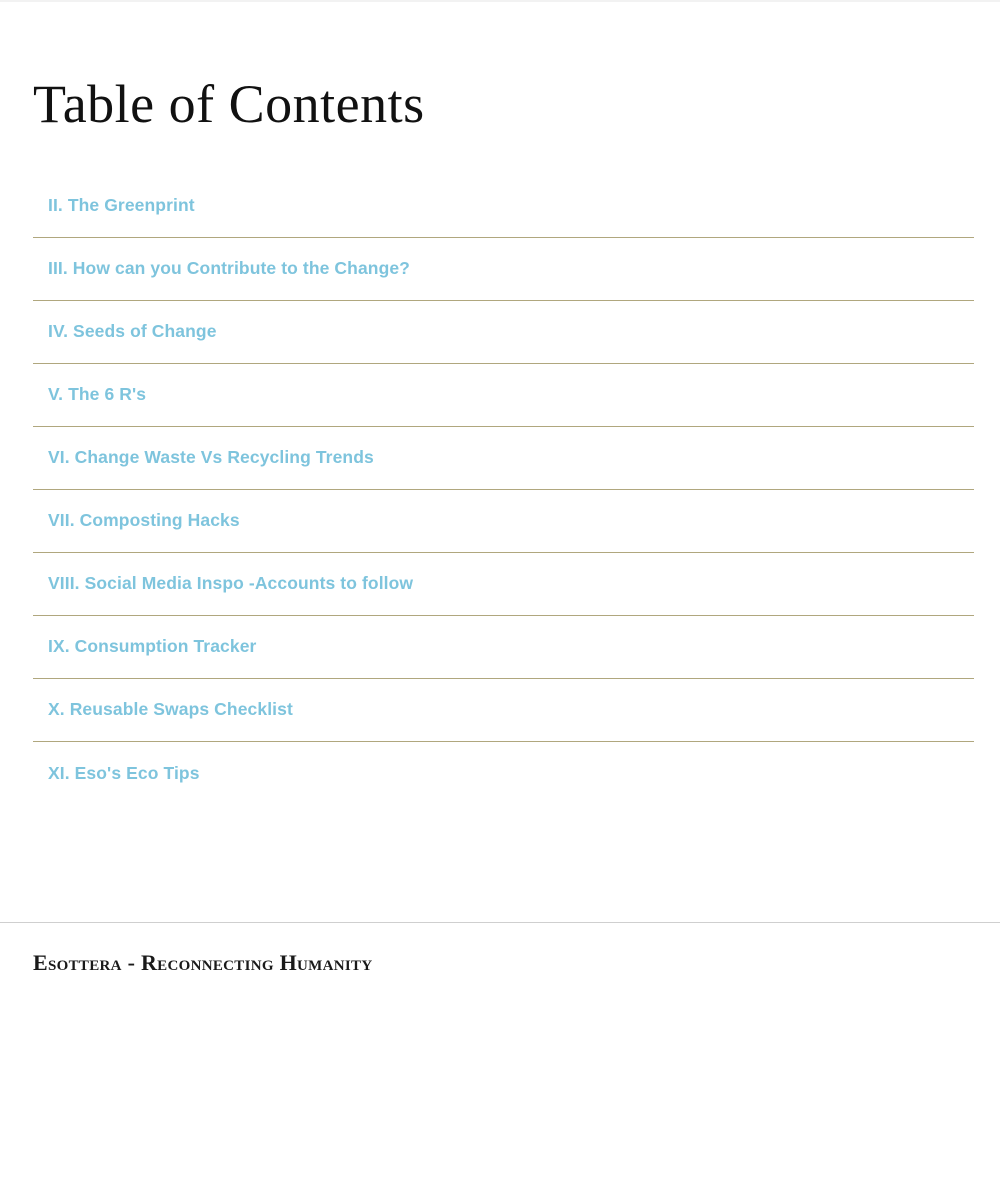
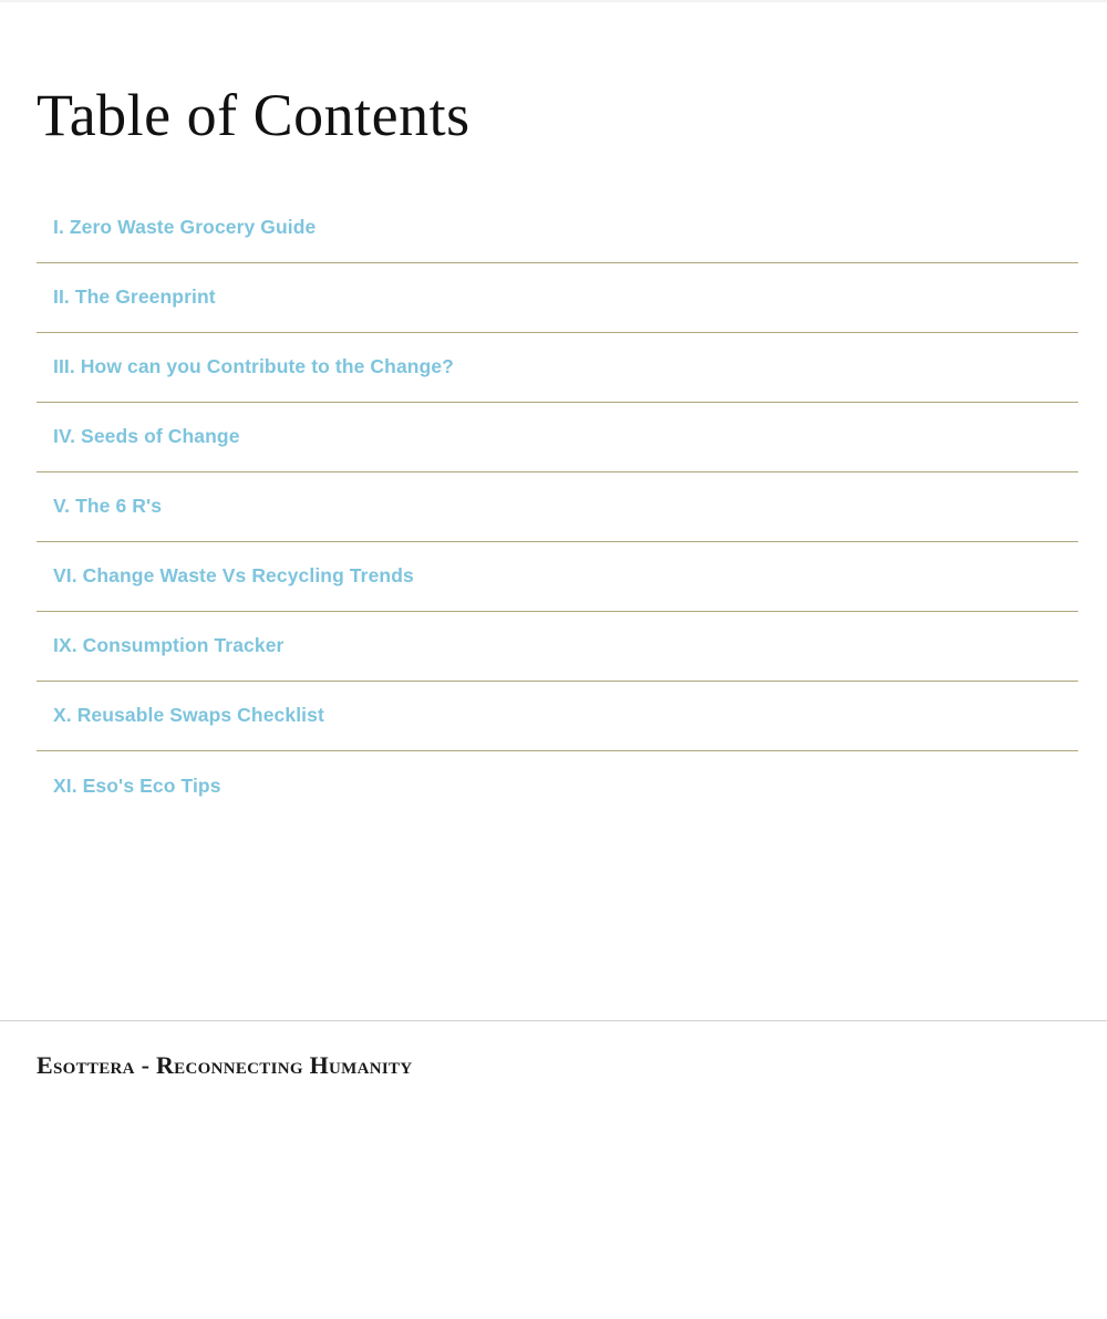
  Table of Contents
+ I. Zero Waste Grocery Guide
  II. The Greenprint
  III. How can you Contribute to the Change?
  IV. Seeds of Change
  V. The 6 R's
  VI. Change Waste Vs Recycling Trends
- VII. Composting Hacks
- VIII. Social Media Inspo -
- Accounts to follow
  IX. Consumption Tracker
  X. Reusable Swaps Checklist
  XI. Eso's Eco Tips
  Esottera - Reconnecting Humanity
